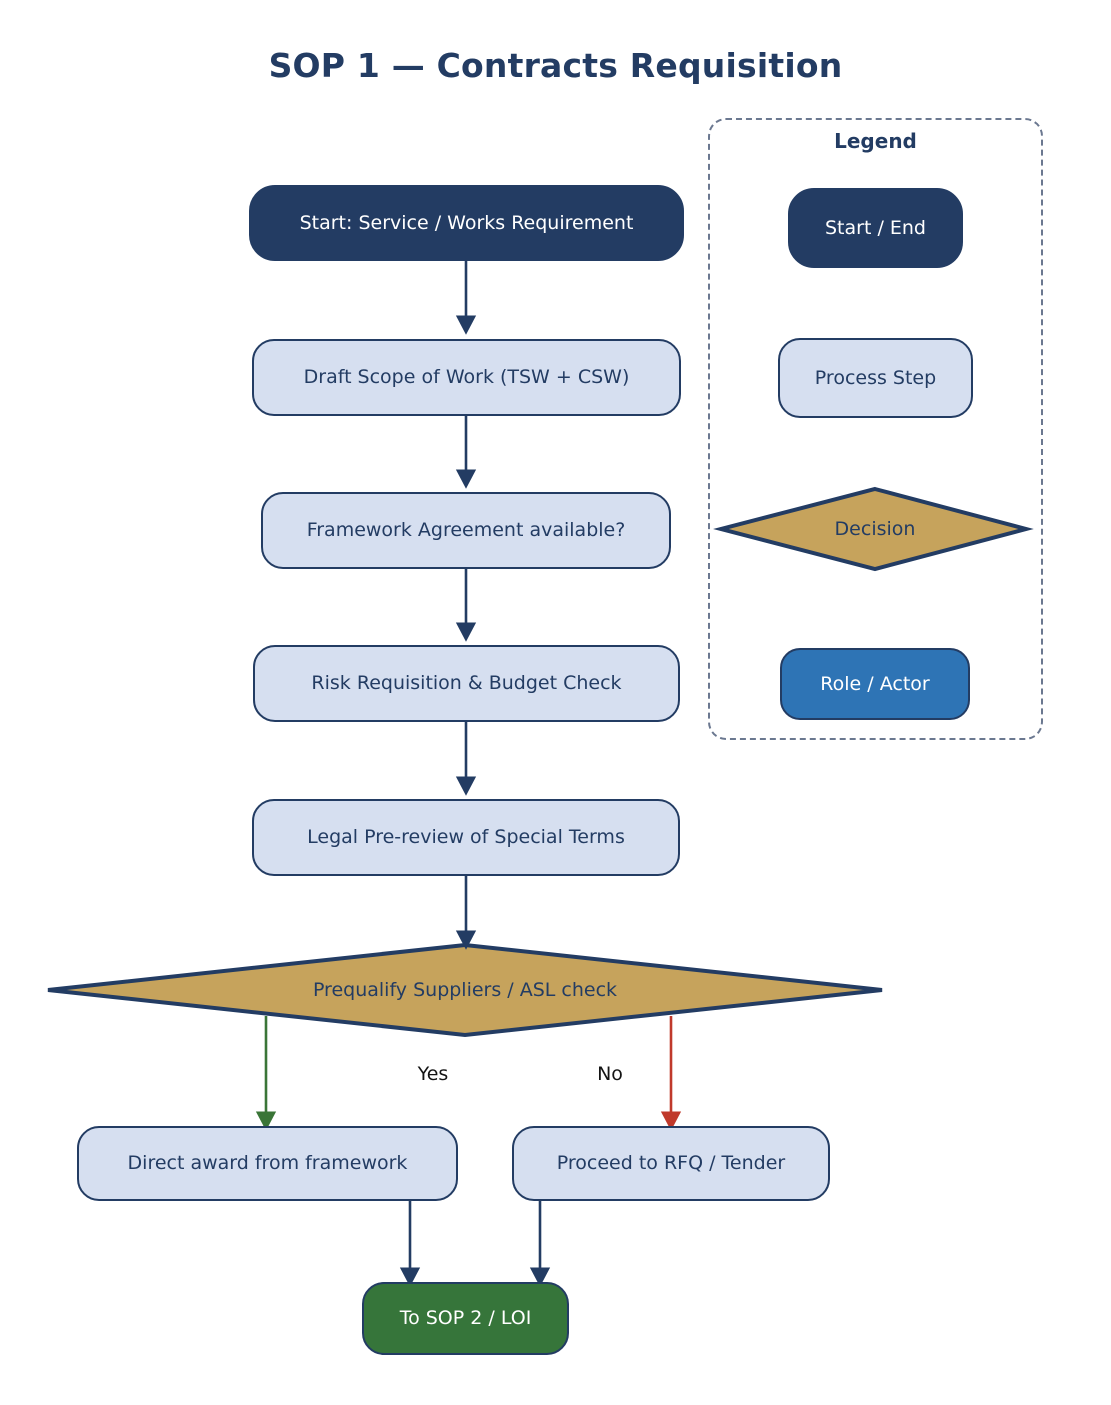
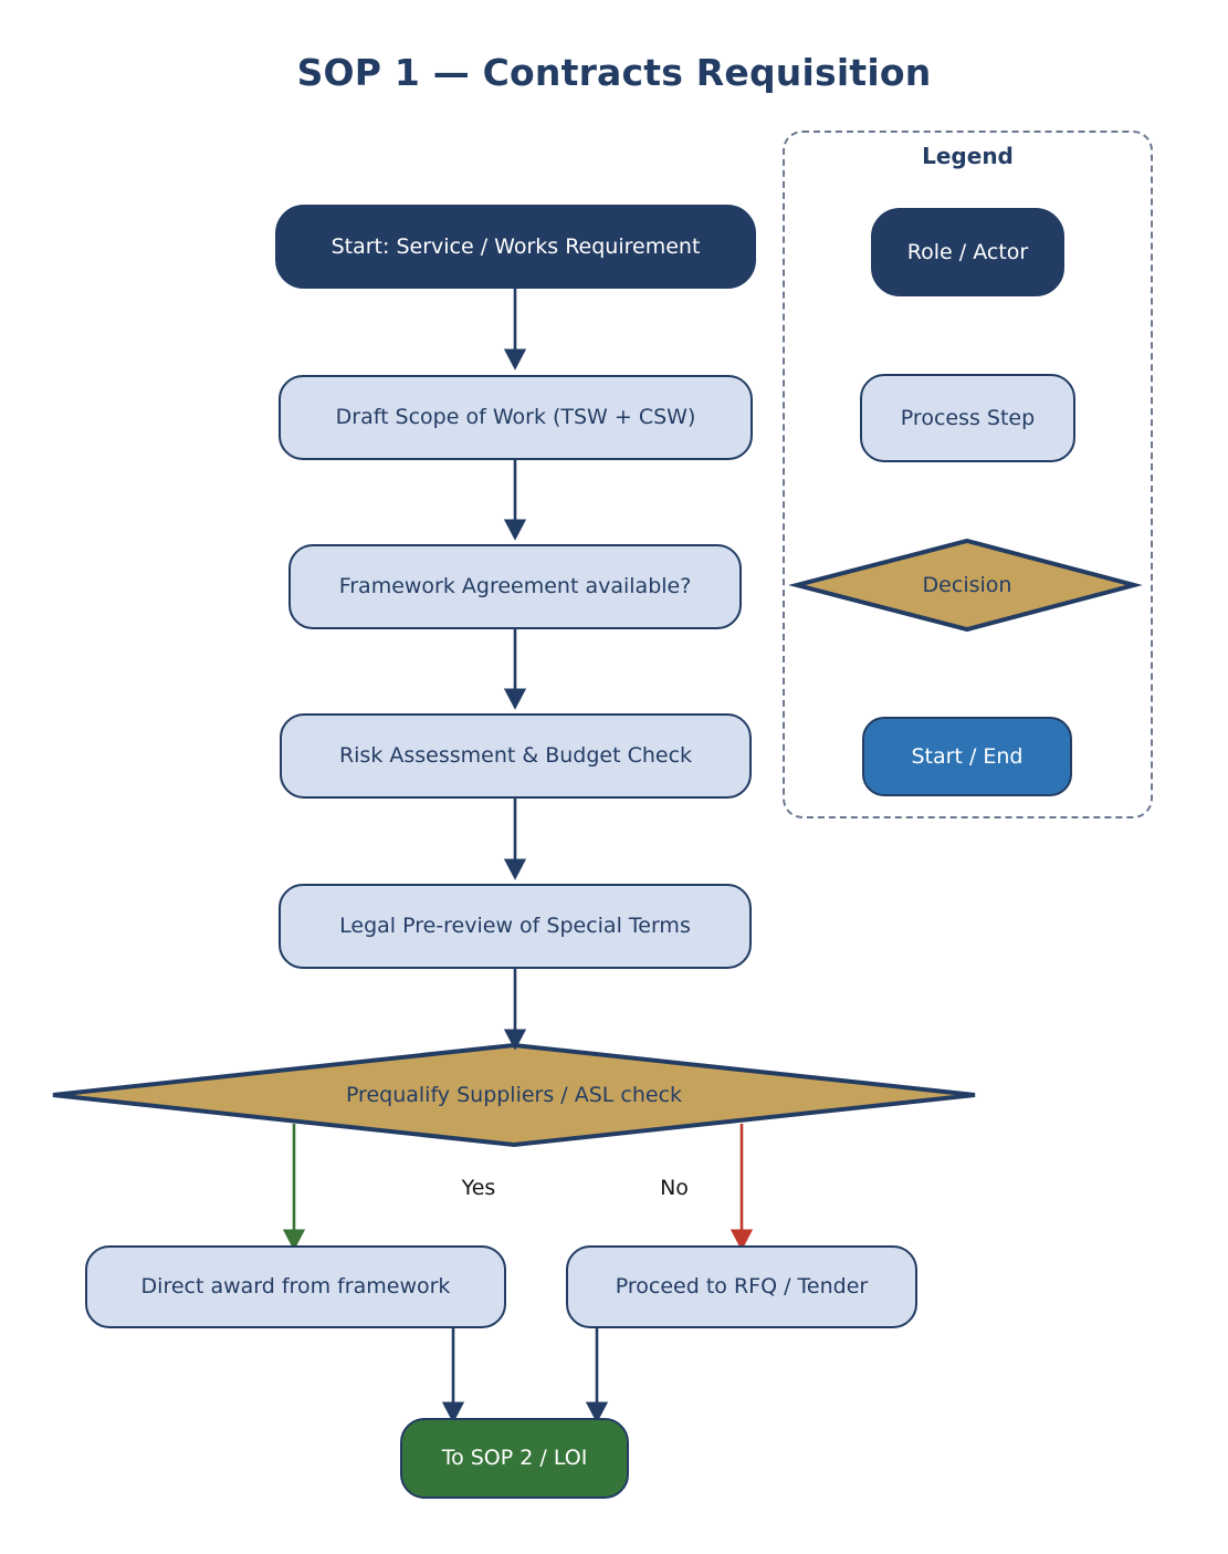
  SOP 1 — Contracts Requisition
  Legend
- Start / End
+ Role / Actor
  Process Step
  Decision
- Role / Actor
+ Start / End
  Start: Service / Works Requirement
  Draft Scope of Work (TSW + CSW)
  Framework Agreement available?
- Risk Requisition & Budget Check
+ Risk Assessment & Budget Check
  Legal Pre-review of Special Terms
  Prequalify Suppliers / ASL check
  Yes
  No
  Direct award from framework
  Proceed to RFQ / Tender
  To SOP 2 / LOI
